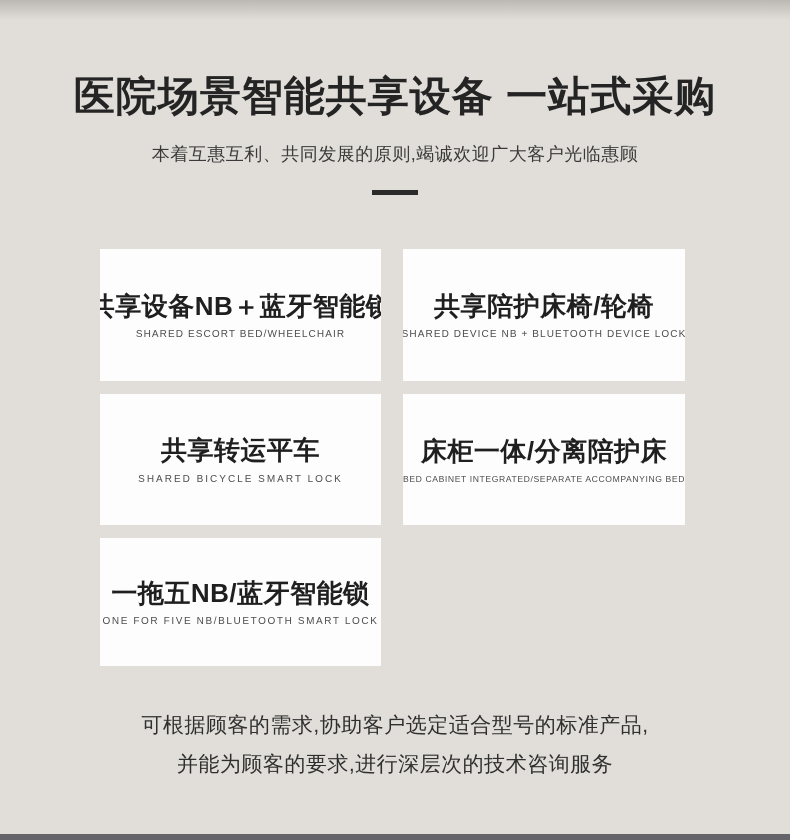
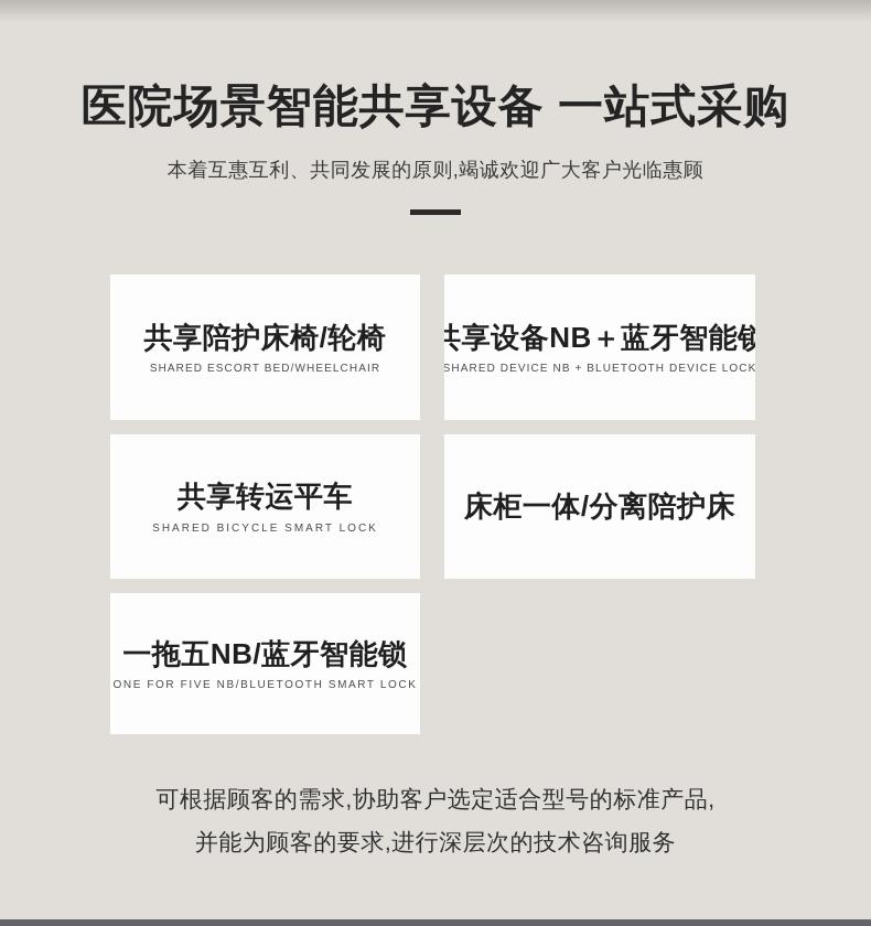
  医院场景智能共享设备 一站式采购
  本着互惠互利、共同发展的原则,竭诚欢迎广大客户光临惠顾
- 共享设备NB＋蓝牙智能锁
+ 共享陪护床椅/轮椅
  SHARED ESCORT BED/WHEELCHAIR
- 共享陪护床椅/轮椅
+ 共享设备NB＋蓝牙智能锁
  SHARED DEVICE NB + BLUETOOTH DEVICE LOCK
  共享转运平车
  SHARED BICYCLE SMART LOCK
  床柜一体/分离陪护床
- BED CABINET INTEGRATED/SEPARATE ACCOMPANYING BED
  一拖五NB/蓝牙智能锁
  ONE FOR FIVE NB/BLUETOOTH SMART LOCK
  可根据顾客的需求,协助客户选定适合型号的标准产品,
  并能为顾客的要求,进行深层次的技术咨询服务
